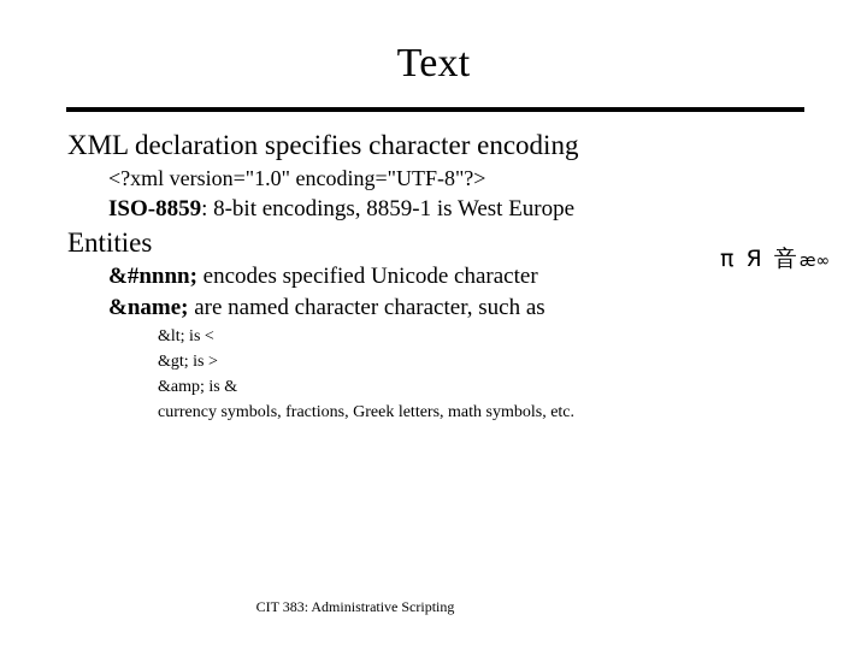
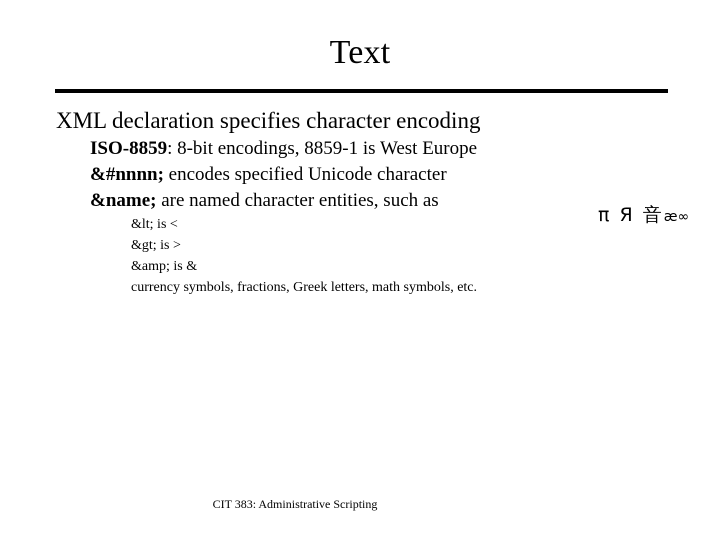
  Text
  XML declaration specifies character encoding
- <?xml version="1.0" encoding="UTF-8"?>
  ISO-8859: 8-bit encodings, 8859-1 is West Europe
- Entities
  &#nnnn; encodes specified Unicode character
- &name; are named character character, such as
+ &name; are named character entities, such as
  &lt; is <
  &gt; is >
  &amp; is &
  currency symbols, fractions, Greek letters, math symbols, etc.
  π Я 音æ∞
  CIT 383: Administrative Scripting
